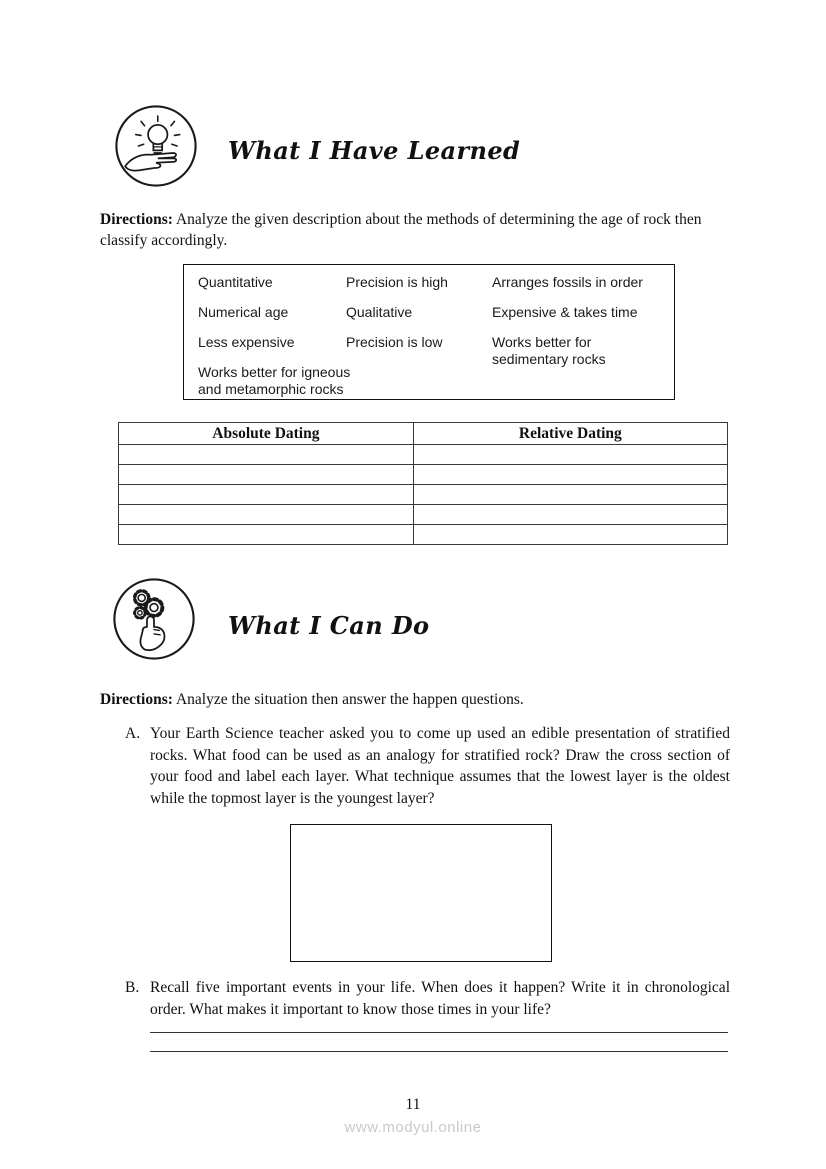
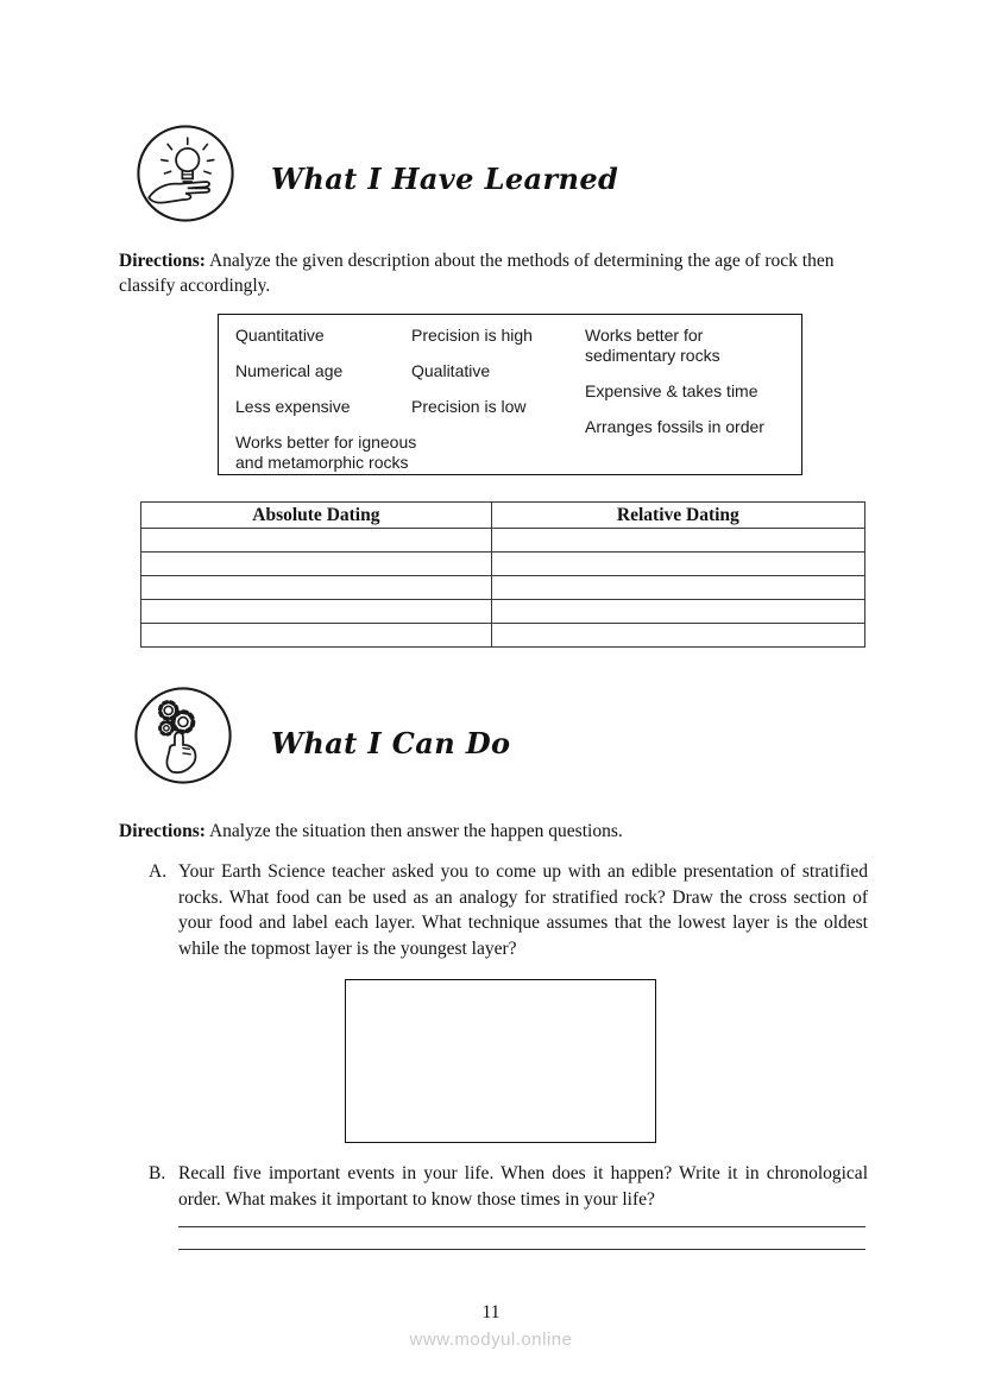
  What I Have Learned
  Directions: Analyze the given description about the methods of determining the age of rock then classify accordingly.
  Quantitative
  Numerical age
  Less expensive
  Works better for igneous and metamorphic rocks
  Precision is high
  Qualitative
  Precision is low
- Arranges fossils in order
+ Works better for sedimentary rocks
  Expensive & takes time
- Works better for sedimentary rocks
+ Arranges fossils in order
  Absolute Dating	Relative Dating
  What I Can Do
  Directions: Analyze the situation then answer the happen questions.
  A.
- Your Earth Science teacher asked you to come up used an edible presentation of stratified rocks. What food can be used as an analogy for stratified rock? Draw the cross section of your food and label each layer. What technique assumes that the lowest layer is the oldest while the topmost layer is the youngest layer?
+ Your Earth Science teacher asked you to come up with an edible presentation of stratified rocks. What food can be used as an analogy for stratified rock? Draw the cross section of your food and label each layer. What technique assumes that the lowest layer is the oldest while the topmost layer is the youngest layer?
  B.
  Recall five important events in your life. When does it happen? Write it in chronological order. What makes it important to know those times in your life?
  11
  www.modyul.online
